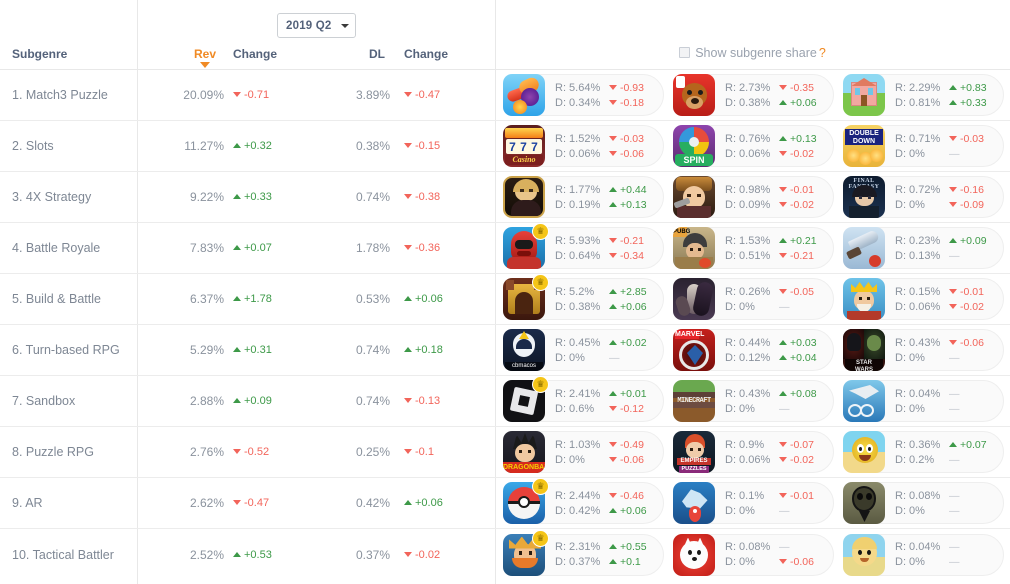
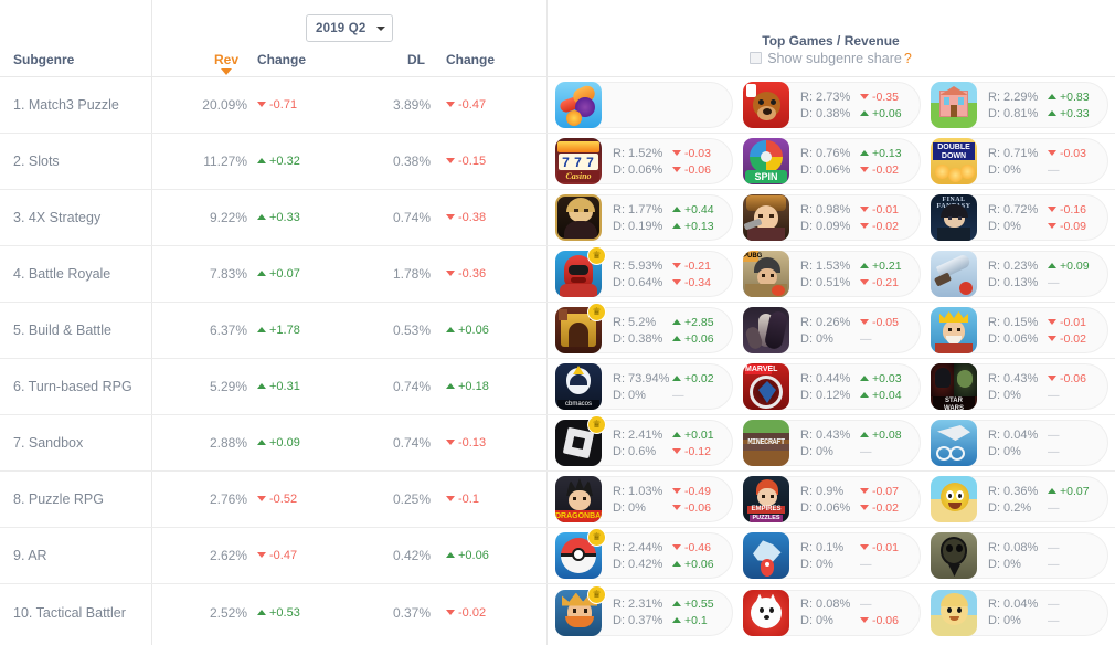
  2019 Q2
  Subgenre
  Rev
  Change
  DL
  Change
+ Top Games / Revenue
  Show subgenre share ?
  1. Match3 Puzzle
  20.09%
  -0.71
  3.89%
  -0.47
- R: 5.64%
- -0.93
- D: 0.34%
- -0.18
  R: 2.73%
  -0.35
  D: 0.38%
  +0.06
  R: 2.29%
  +0.83
  D: 0.81%
  +0.33
  2. Slots
  11.27%
  +0.32
  0.38%
  -0.15
  7
  7
  7
  Casino
  R: 1.52%
  -0.03
  D: 0.06%
  -0.06
  SPIN
  R: 0.76%
  +0.13
  D: 0.06%
  -0.02
  R: 0.71%
  -0.03
  D: 0%
  —
  3. 4X Strategy
  9.22%
  +0.33
  0.74%
  -0.38
  R: 1.77%
  +0.44
  D: 0.19%
  +0.13
  R: 0.98%
  -0.01
  D: 0.09%
  -0.02
  R: 0.72%
  -0.16
  D: 0%
  -0.09
  4. Battle Royale
  7.83%
  +0.07
  1.78%
  -0.36
  ♛
  R: 5.93%
  -0.21
  D: 0.64%
  -0.34
  R: 1.53%
  +0.21
  D: 0.51%
  -0.21
  R: 0.23%
  +0.09
  D: 0.13%
  —
  5. Build & Battle
  6.37%
  +1.78
  0.53%
  +0.06
  ♛
  R: 5.2%
  +2.85
  D: 0.38%
  +0.06
  R: 0.26%
  -0.05
  D: 0%
  —
  R: 0.15%
  -0.01
  D: 0.06%
  -0.02
  6. Turn-based RPG
  5.29%
  +0.31
  0.74%
  +0.18
- R: 0.45%
+ R: 73.94%
  +0.02
  D: 0%
  —
  R: 0.44%
  +0.03
  D: 0.12%
  +0.04
  R: 0.43%
  -0.06
  D: 0%
  —
  7. Sandbox
  2.88%
  +0.09
  0.74%
  -0.13
  ♛
  R: 2.41%
  +0.01
  D: 0.6%
  -0.12
  MINECRAFT
  R: 0.43%
  +0.08
  D: 0%
  —
  R: 0.04%
  —
  D: 0%
  —
  8. Puzzle RPG
  2.76%
  -0.52
  0.25%
  -0.1
  R: 1.03%
  -0.49
  D: 0%
  -0.06
  R: 0.9%
  -0.07
  D: 0.06%
  -0.02
  R: 0.36%
  +0.07
  D: 0.2%
  —
  9. AR
  2.62%
  -0.47
  0.42%
  +0.06
  ♛
  R: 2.44%
  -0.46
  D: 0.42%
  +0.06
  R: 0.1%
  -0.01
  D: 0%
  —
  R: 0.08%
  —
  D: 0%
  —
  10. Tactical Battler
  2.52%
  +0.53
  0.37%
  -0.02
  ♛
  R: 2.31%
  +0.55
  D: 0.37%
  +0.1
  R: 0.08%
  —
  D: 0%
  -0.06
  R: 0.04%
  —
  D: 0%
  —
